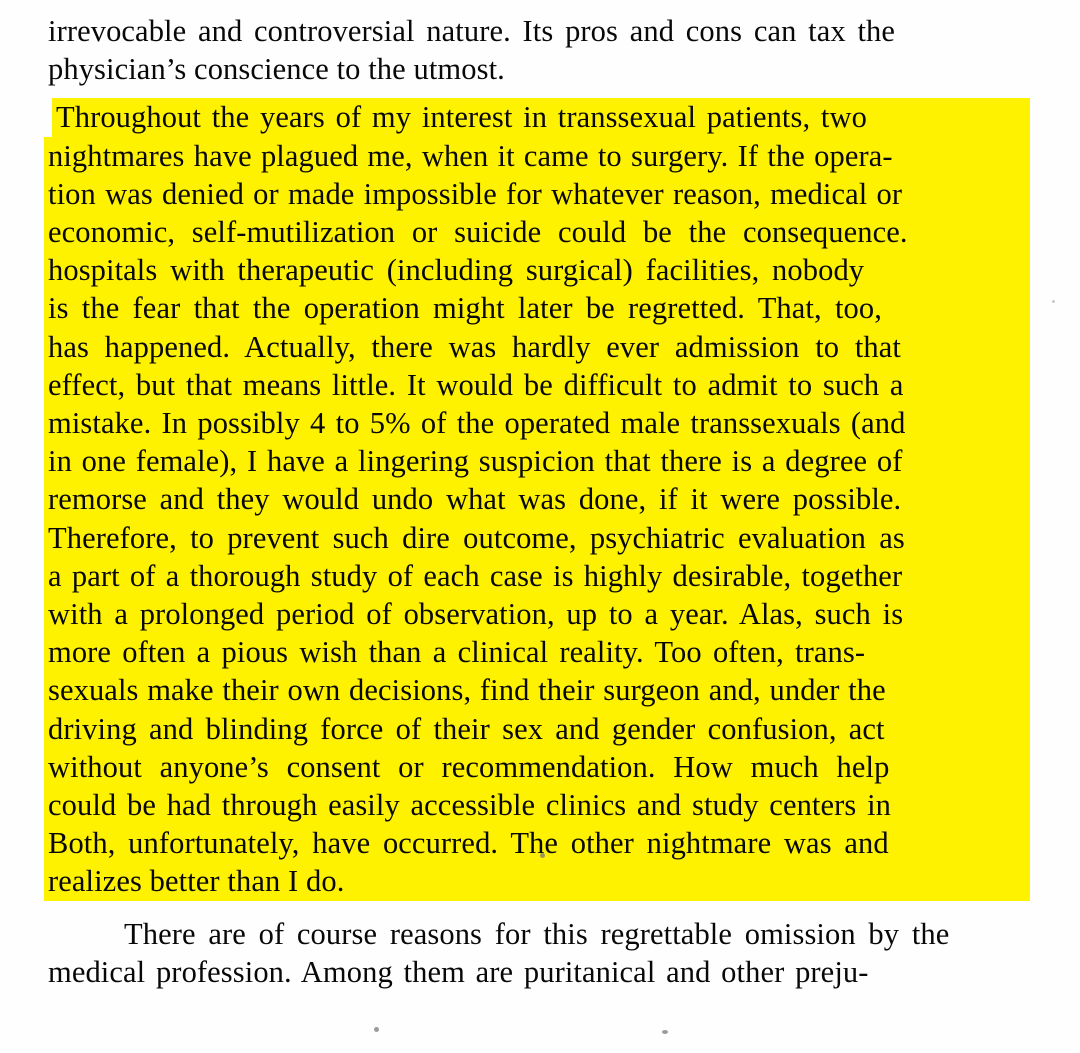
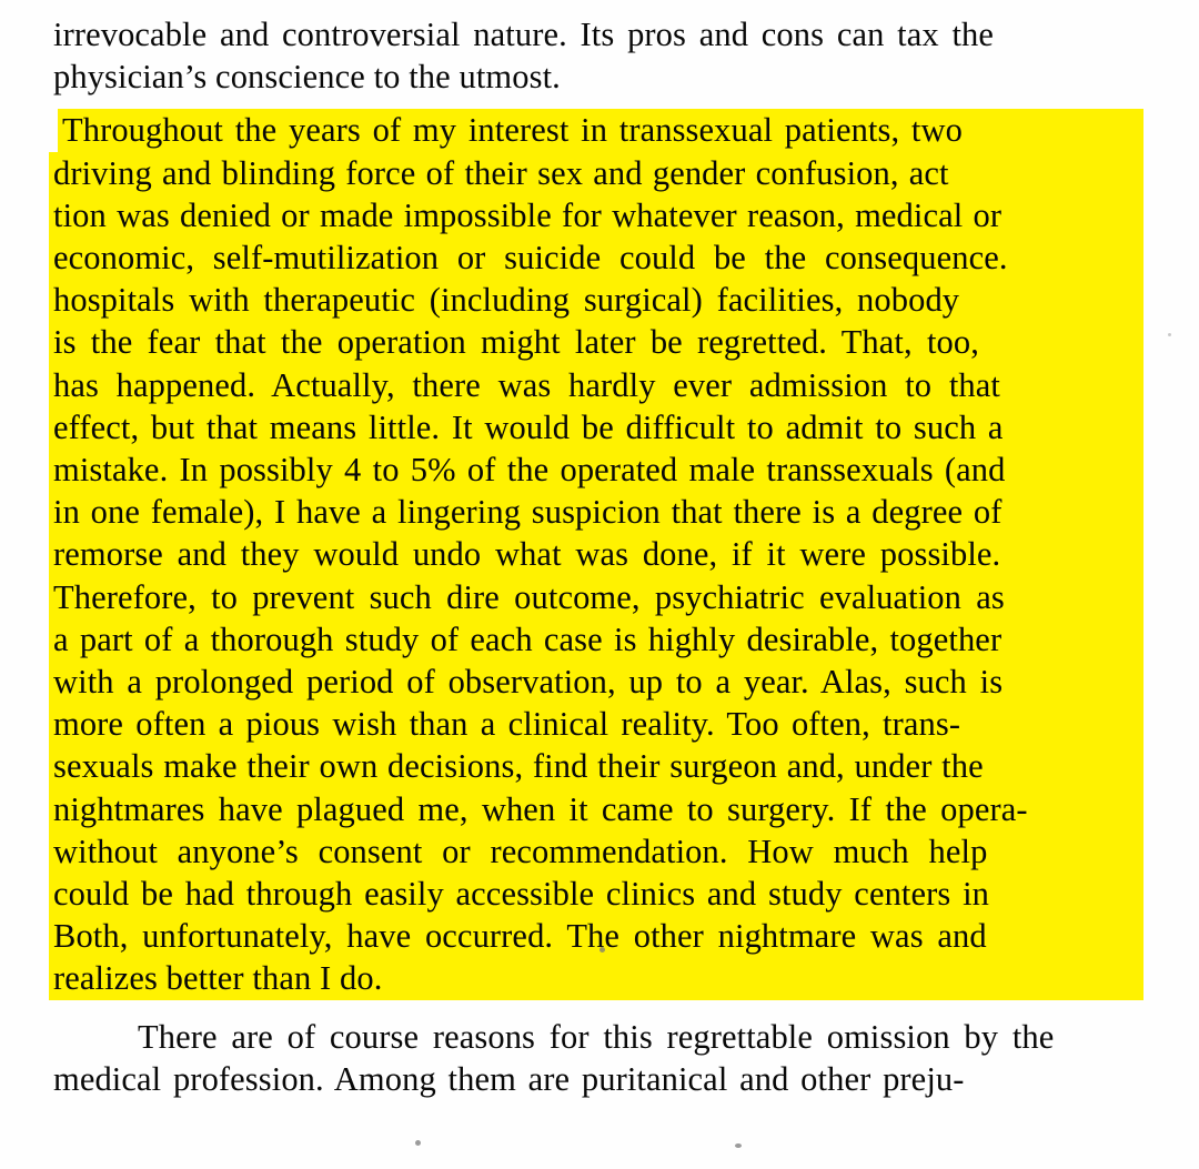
  irrevocable and controversial nature. Its pros and cons can tax the
  physician’s conscience to the utmost.
  Throughout the years of my interest in transsexual patients, two
- nightmares have plagued me, when it came to surgery. If the opera-
+ driving and blinding force of their sex and gender confusion, act
  tion was denied or made impossible for whatever reason, medical or
  economic, self-mutilization or suicide could be the consequence.
  hospitals with therapeutic (including surgical) facilities, nobody
  is the fear that the operation might later be regretted. That, too,
  has happened. Actually, there was hardly ever admission to that
  effect, but that means little. It would be difficult to admit to such a
  mistake. In possibly 4 to 5% of the operated male transsexuals (and
  in one female), I have a lingering suspicion that there is a degree of
  remorse and they would undo what was done, if it were possible.
  Therefore, to prevent such dire outcome, psychiatric evaluation as
  a part of a thorough study of each case is highly desirable, together
  with a prolonged period of observation, up to a year. Alas, such is
  more often a pious wish than a clinical reality. Too often, trans-
  sexuals make their own decisions, find their surgeon and, under the
- driving and blinding force of their sex and gender confusion, act
+ nightmares have plagued me, when it came to surgery. If the opera-
  without anyone’s consent or recommendation. How much help
  could be had through easily accessible clinics and study centers in
  Both, unfortunately, have occurred. The other nightmare was and
  realizes better than I do.
  There are of course reasons for this regrettable omission by the
  medical profession. Among them are puritanical and other preju-
